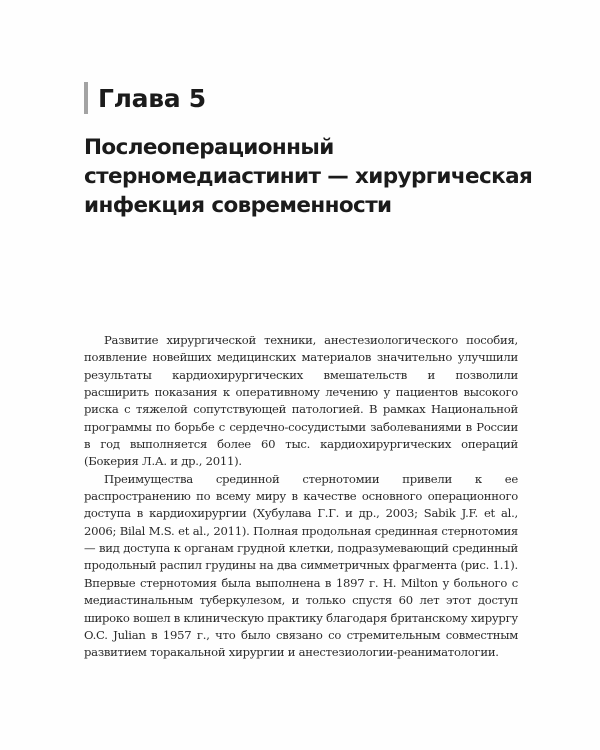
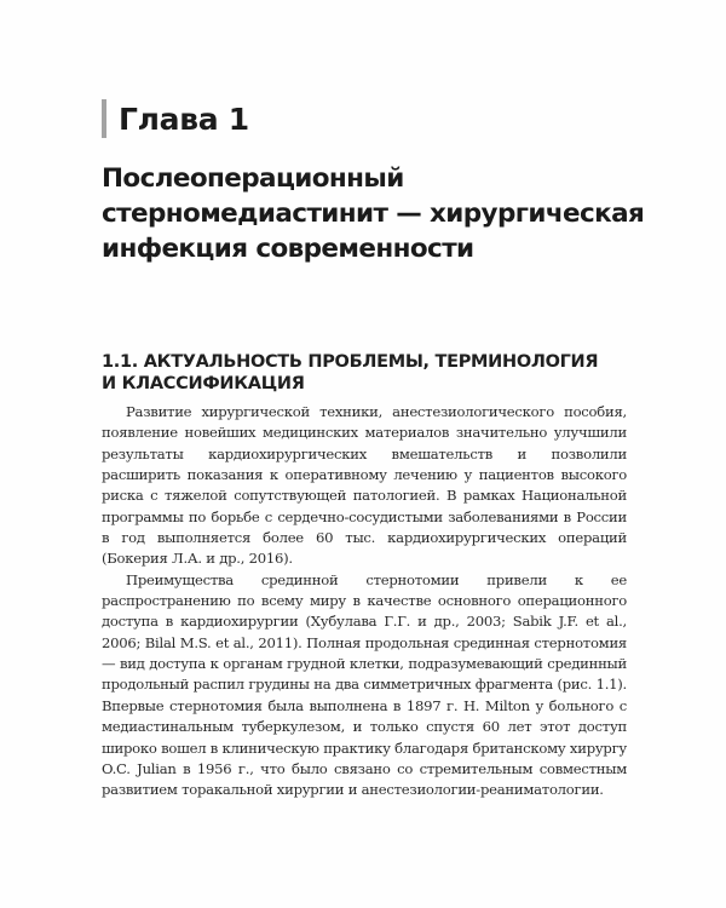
- Глава 5
+ Глава 1
  Послеоперационный стерномедиастинит — хирургическая инфекция современности
+ 1.1. АКТУАЛЬНОСТЬ ПРОБЛЕМЫ, ТЕРМИНОЛОГИЯ
+ И КЛАССИФИКАЦИЯ
- Развитие хирургической техники, анестезиологического пособия, появление новейших медицинских материалов значительно улучшили результаты кардиохирургических вмешательств и позволили расширить показания к оперативному лечению у пациентов высокого риска с тяжелой сопутствующей патологией. В рамках Национальной программы по борьбе с сердечно-сосудистыми заболеваниями в России в год выполняется более 60 тыс. кардиохирургических операций (Бокерия Л.А. и др., 2011).
+ Развитие хирургической техники, анестезиологического пособия, появление новейших медицинских материалов значительно улучшили результаты кардиохирургических вмешательств и позволили расширить показания к оперативному лечению у пациентов высокого риска с тяжелой сопутствующей патологией. В рамках Национальной программы по борьбе с сердечно-сосудистыми заболеваниями в России в год выполняется более 60 тыс. кардиохирургических операций (Бокерия Л.А. и др., 2016).
- Преимущества срединной стернотомии привели к ее распространению по всему миру в качестве основного операционного доступа в кардиохирургии (Хубулава Г.Г. и др., 2003; Sabik J.F. et al., 2006; Bilal M.S. et al., 2011). Полная продольная срединная стернотомия — вид доступа к органам грудной клетки, подразумевающий срединный продольный распил грудины на два симметричных фрагмента (рис. 1.1). Впервые стернотомия была выполнена в 1897 г. H. Milton у больного с медиастинальным туберкулезом, и только спустя 60 лет этот доступ широко вошел в клиническую практику благодаря британскому хирургу O.C. Julian в 1957 г., что было связано со стремительным совместным развитием торакальной хирургии и анестезиологии-реаниматологии.
+ Преимущества срединной стернотомии привели к ее распространению по всему миру в качестве основного операционного доступа в кардиохирургии (Хубулава Г.Г. и др., 2003; Sabik J.F. et al., 2006; Bilal M.S. et al., 2011). Полная продольная срединная стернотомия — вид доступа к органам грудной клетки, подразумевающий срединный продольный распил грудины на два симметричных фрагмента (рис. 1.1). Впервые стернотомия была выполнена в 1897 г. H. Milton у больного с медиастинальным туберкулезом, и только спустя 60 лет этот доступ широко вошел в клиническую практику благодаря британскому хирургу O.C. Julian в 1956 г., что было связано со стремительным совместным развитием торакальной хирургии и анестезиологии-реаниматологии.
